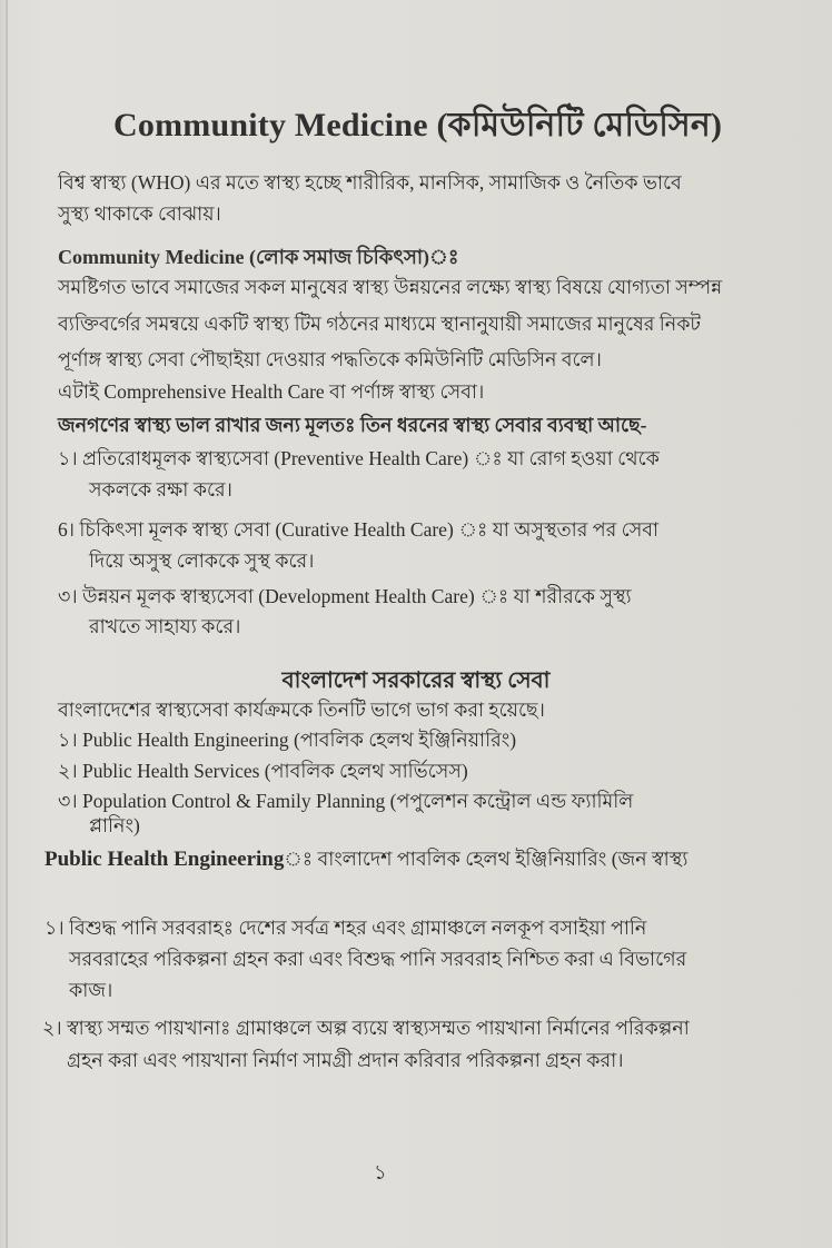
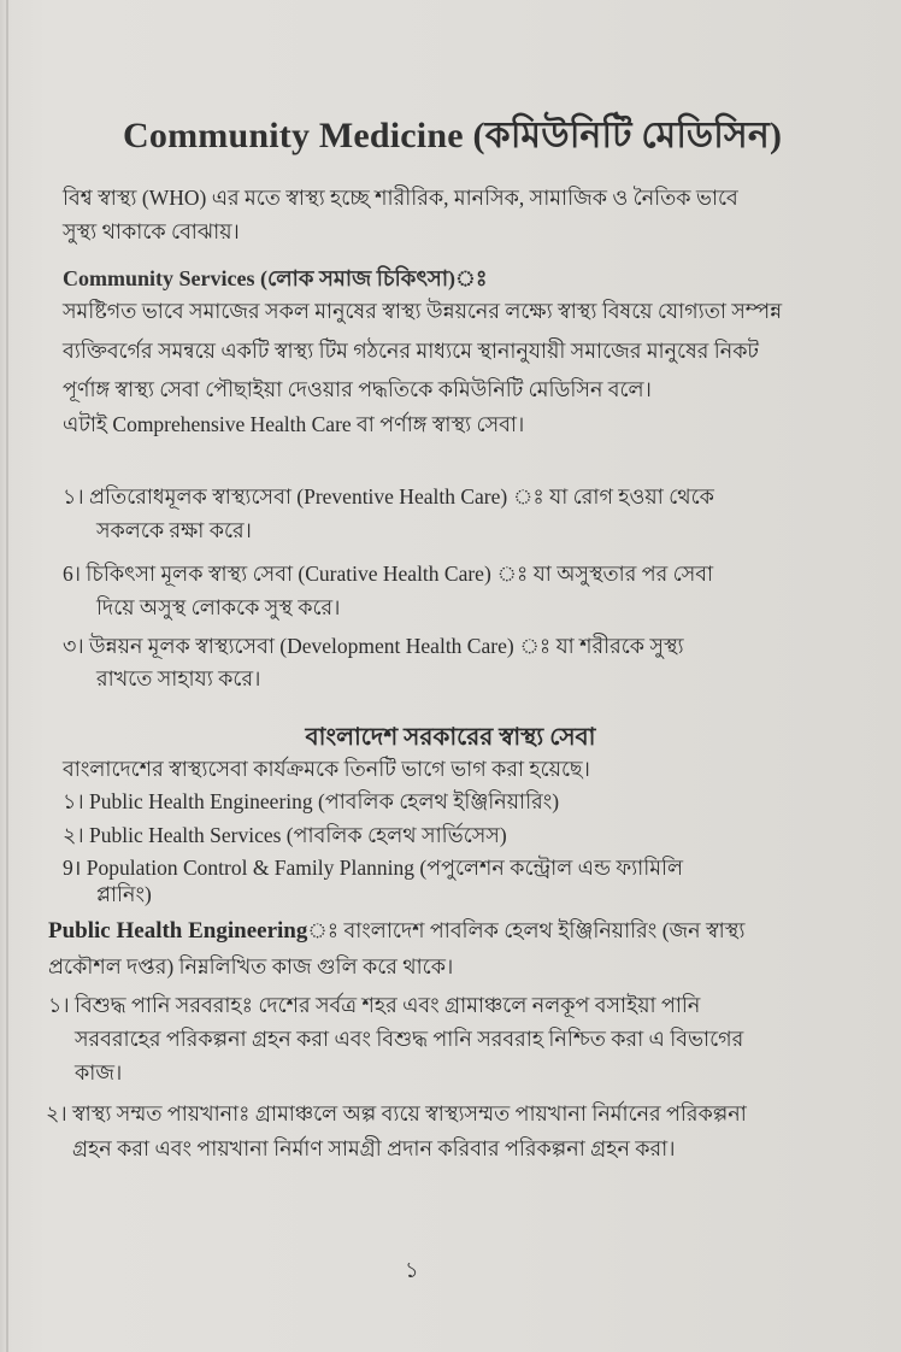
  Community Medicine (কমিউনিটি মেডিসিন)
  বিশ্ব স্বাস্থ্য (WHO) এর মতে স্বাস্থ্য হচ্ছে শারীরিক, মানসিক, সামাজিক ও নৈতিক ভাবে
  সুস্থ্য থাকাকে বোঝায়।
- Community Medicine (লোক সমাজ চিকিৎসা)ঃ
+ Community Services (লোক সমাজ চিকিৎসা)ঃ
  সমষ্টিগত ভাবে সমাজের সকল মানুষের স্বাস্থ্য উন্নয়নের লক্ষ্যে স্বাস্থ্য বিষয়ে যোগ্যতা সম্পন্ন
  ব্যক্তিবর্গের সমন্বয়ে একটি স্বাস্থ্য টিম গঠনের মাধ্যমে স্থানানুযায়ী সমাজের মানুষের নিকট
  পূর্ণাঙ্গ স্বাস্থ্য সেবা পৌছাইয়া দেওয়ার পদ্ধতিকে কমিউনিটি মেডিসিন বলে।
  এটাই Comprehensive Health Care বা পর্ণাঙ্গ স্বাস্থ্য সেবা।
- জনগণের স্বাস্থ্য ভাল রাখার জন্য মূলতঃ তিন ধরনের স্বাস্থ্য সেবার ব্যবস্থা আছে-
  ১। প্রতিরোধমূলক স্বাস্থ্যসেবা (Preventive Health Care) ঃ যা রোগ হওয়া থেকে
  সকলকে রক্ষা করে।
  6। চিকিৎসা মূলক স্বাস্থ্য সেবা (Curative Health Care) ঃ যা অসুস্থতার পর সেবা
  দিয়ে অসুস্থ লোককে সুস্থ করে।
  ৩। উন্নয়ন মূলক স্বাস্থ্যসেবা (Development Health Care) ঃ যা শরীরকে সুস্থ্য
  রাখতে সাহায্য করে।
  বাংলাদেশ সরকারের স্বাস্থ্য সেবা
  বাংলাদেশের স্বাস্থ্যসেবা কার্যক্রমকে তিনটি ভাগে ভাগ করা হয়েছে।
  ১। Public Health Engineering (পাবলিক হেলথ ইঞ্জিনিয়ারিং)
  ২। Public Health Services (পাবলিক হেলথ সার্ভিসেস)
- ৩। Population Control & Family Planning (পপুলেশন কন্ট্রোল এন্ড ফ্যামিলি
+ 9। Population Control & Family Planning (পপুলেশন কন্ট্রোল এন্ড ফ্যামিলি
  প্লানিং)
  Public Health Engineeringঃ বাংলাদেশ পাবলিক হেলথ ইঞ্জিনিয়ারিং (জন স্বাস্থ্য
+ প্রকৌশল দপ্তর) নিম্নলিখিত কাজ গুলি করে থাকে।
  ১। বিশুদ্ধ পানি সরবরাহঃ দেশের সর্বত্র শহর এবং গ্রামাঞ্চলে নলকূপ বসাইয়া পানি
  সরবরাহের পরিকল্পনা গ্রহন করা এবং বিশুদ্ধ পানি সরবরাহ নিশ্চিত করা এ বিভাগের
  কাজ।
  ২। স্বাস্থ্য সম্মত পায়খানাঃ গ্রামাঞ্চলে অল্প ব্যয়ে স্বাস্থ্যসম্মত পায়খানা নির্মানের পরিকল্পনা
  গ্রহন করা এবং পায়খানা নির্মাণ সামগ্রী প্রদান করিবার পরিকল্পনা গ্রহন করা।
  ১
